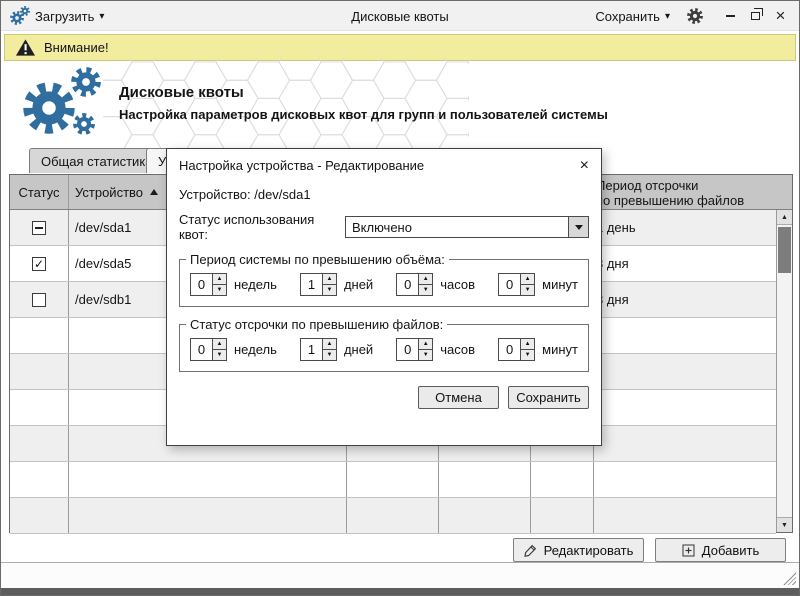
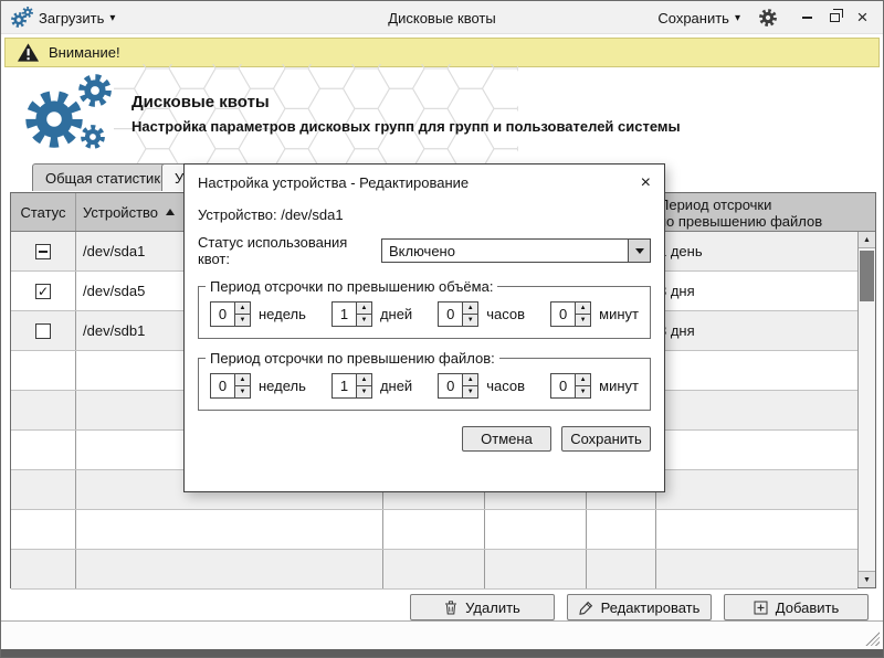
  Загрузить
  ▾
  Дисковые квоты
  Сохранить
  ▾
  ×
  Внимание!
  Дисковые квоты
- Настройка параметров дисковых квот для групп и пользователей системы
+ Настройка параметров дисковых групп для групп и пользователей системы
  Общая статистик
  Статус
  Устройство
  ериод отсрочки
  о превышению файлов
  /dev/sda1
  день
  /dev/sda5
  дня
  /dev/sdb1
  дня
+ Удалить
  Редактировать
  Добавить
  Настройка устройства - Редактирование
  ×
  Устройство: /dev/sda1
  Статус использования квот:
  Включено
- Период системы по превышению объёма:
+ Период отсрочки по превышению объёма:
  0
  недель
  1
  дней
  0
  часов
  0
  минут
- Статус отсрочки по превышению файлов:
+ Период отсрочки по превышению файлов:
  0
  недель
  1
  дней
  0
  часов
  0
  минут
  Отмена
  Сохранить
